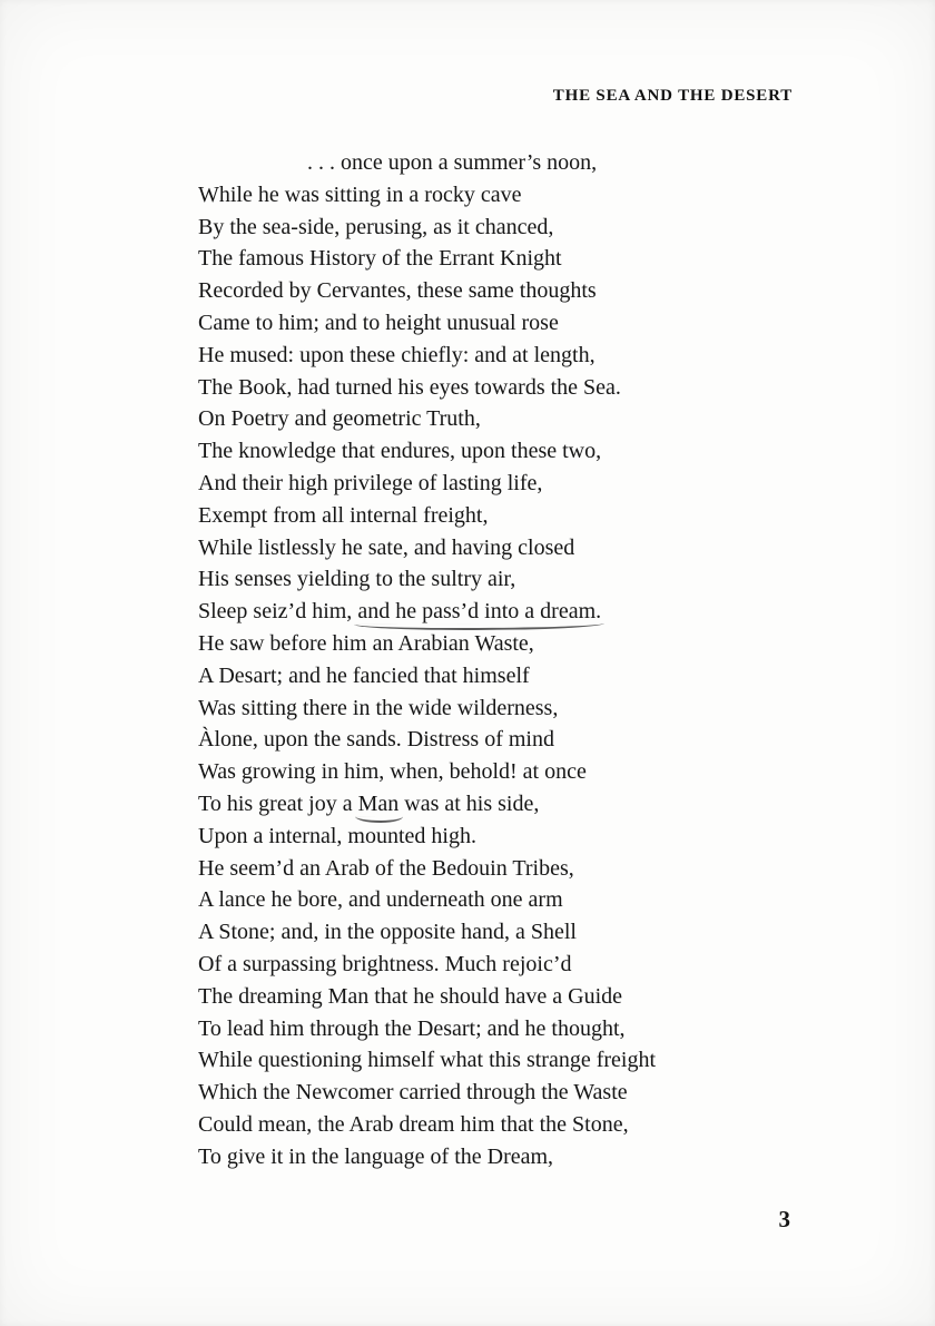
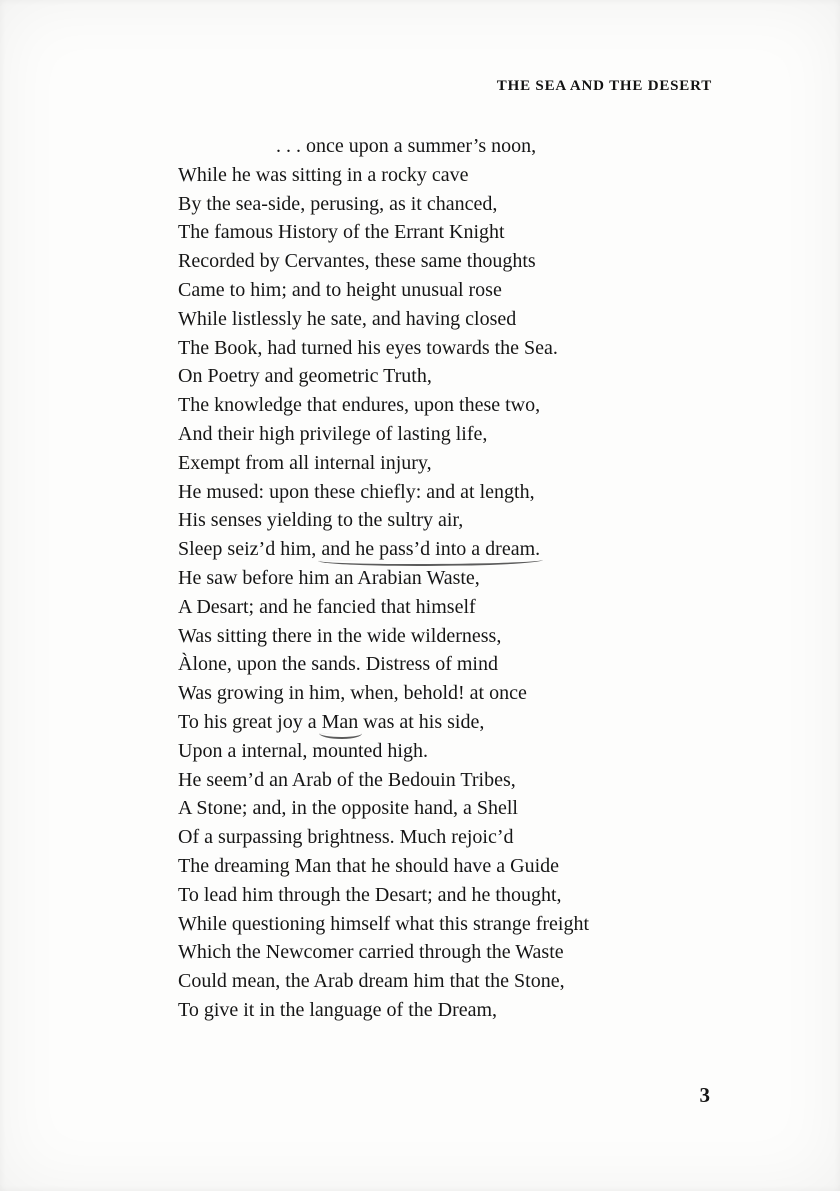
  THE SEA AND THE DESERT
  . . . once upon a summer’s noon,
  While he was sitting in a rocky cave
  By the sea-side, perusing, as it chanced,
  The famous History of the Errant Knight
  Recorded by Cervantes, these same thoughts
  Came to him; and to height unusual rose
- He mused: upon these chiefly: and at length,
+ While listlessly he sate, and having closed
  The Book, had turned his eyes towards the Sea.
  On Poetry and geometric Truth,
  The knowledge that endures, upon these two,
  And their high privilege of lasting life,
- Exempt from all internal freight,
+ Exempt from all internal injury,
- While listlessly he sate, and having closed
+ He mused: upon these chiefly: and at length,
  His senses yielding to the sultry air,
  Sleep seiz’d him, and he pass’d into a dream.
  He saw before him an Arabian Waste,
  A Desart; and he fancied that himself
  Was sitting there in the wide wilderness,
  Àlone, upon the sands. Distress of mind
  Was growing in him, when, behold! at once
  To his great joy a Man was at his side,
  Upon a internal, mounted high.
  He seem’d an Arab of the Bedouin Tribes,
- A lance he bore, and underneath one arm
  A Stone; and, in the opposite hand, a Shell
  Of a surpassing brightness. Much rejoic’d
  The dreaming Man that he should have a Guide
  To lead him through the Desart; and he thought,
  While questioning himself what this strange freight
  Which the Newcomer carried through the Waste
  Could mean, the Arab dream him that the Stone,
  To give it in the language of the Dream,
  3
